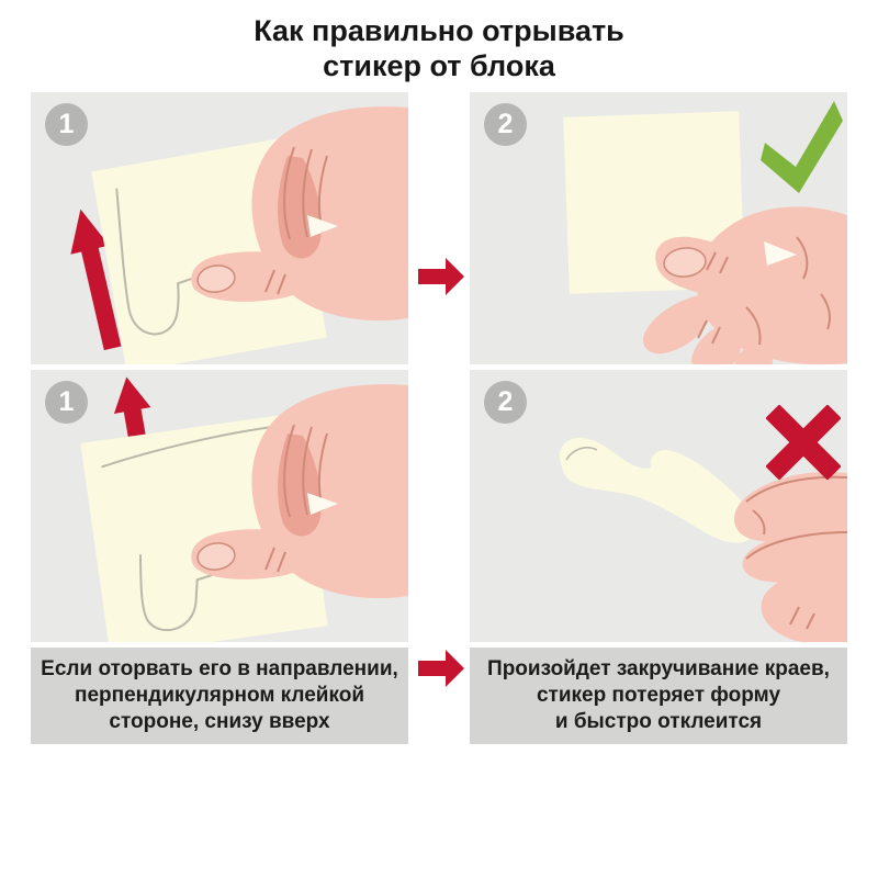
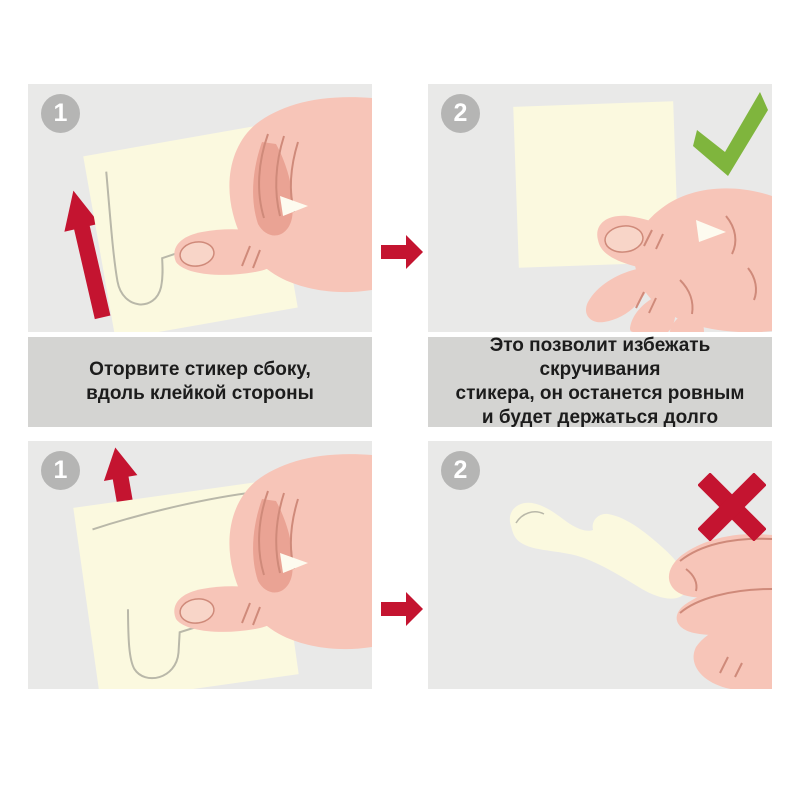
- Как правильно отрывать
- стикер от блока
  1
  2
+ Оторвите стикер сбоку,
+ вдоль клейкой стороны
+ Это позволит избежать скручивания
+ стикера, он останется ровным
+ и будет держаться долго
  1
  2
- Если оторвать его в направлении,
- перпендикулярном клейкой
- стороне, снизу вверх
- Произойдет закручивание краев,
- стикер потеряет форму
- и быстро отклеится
